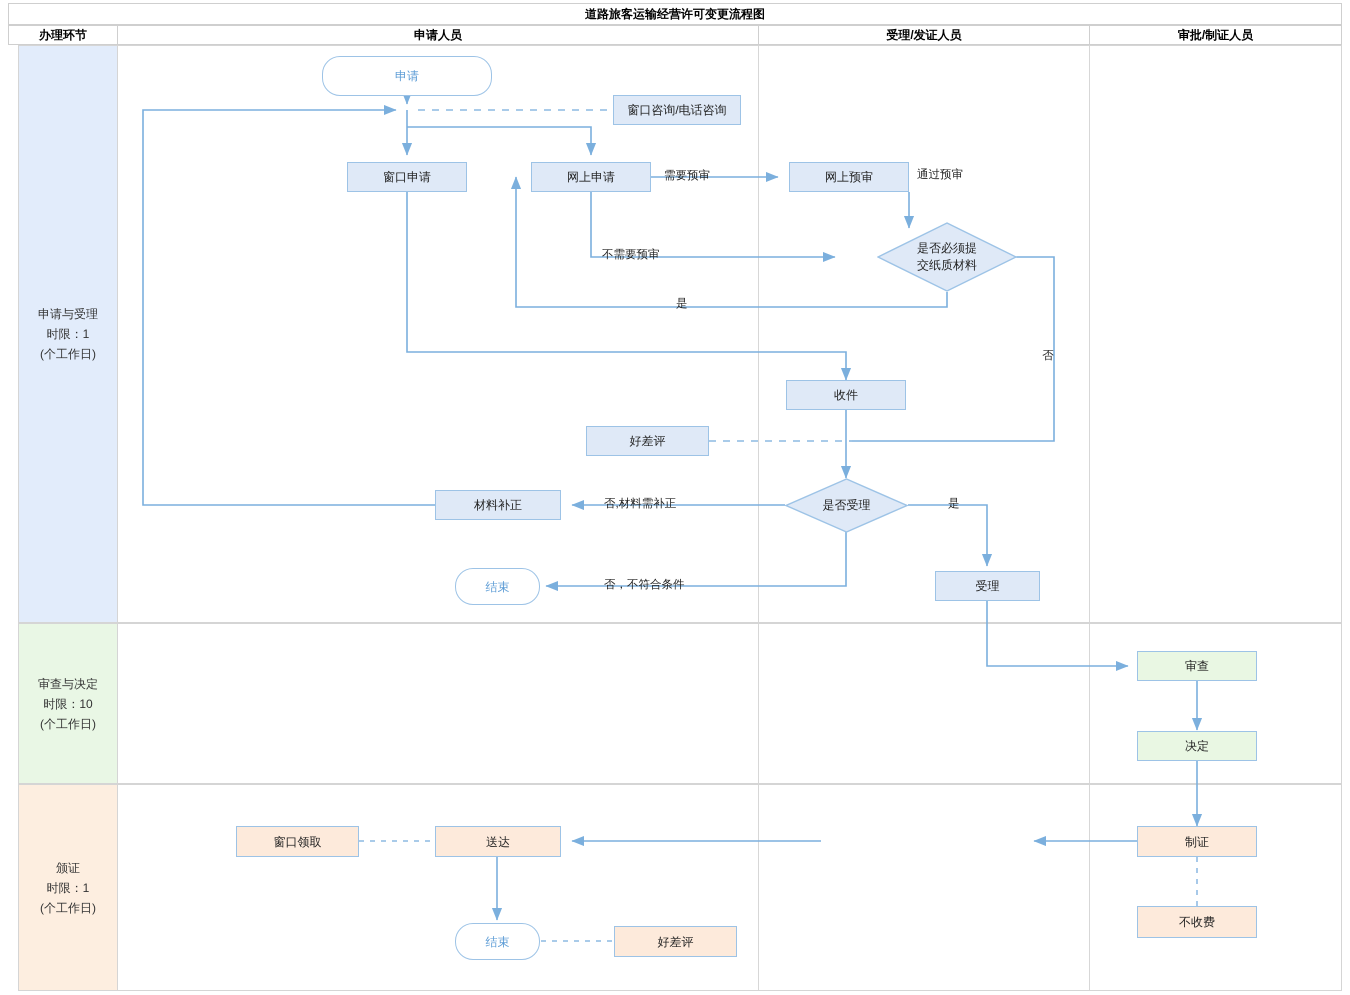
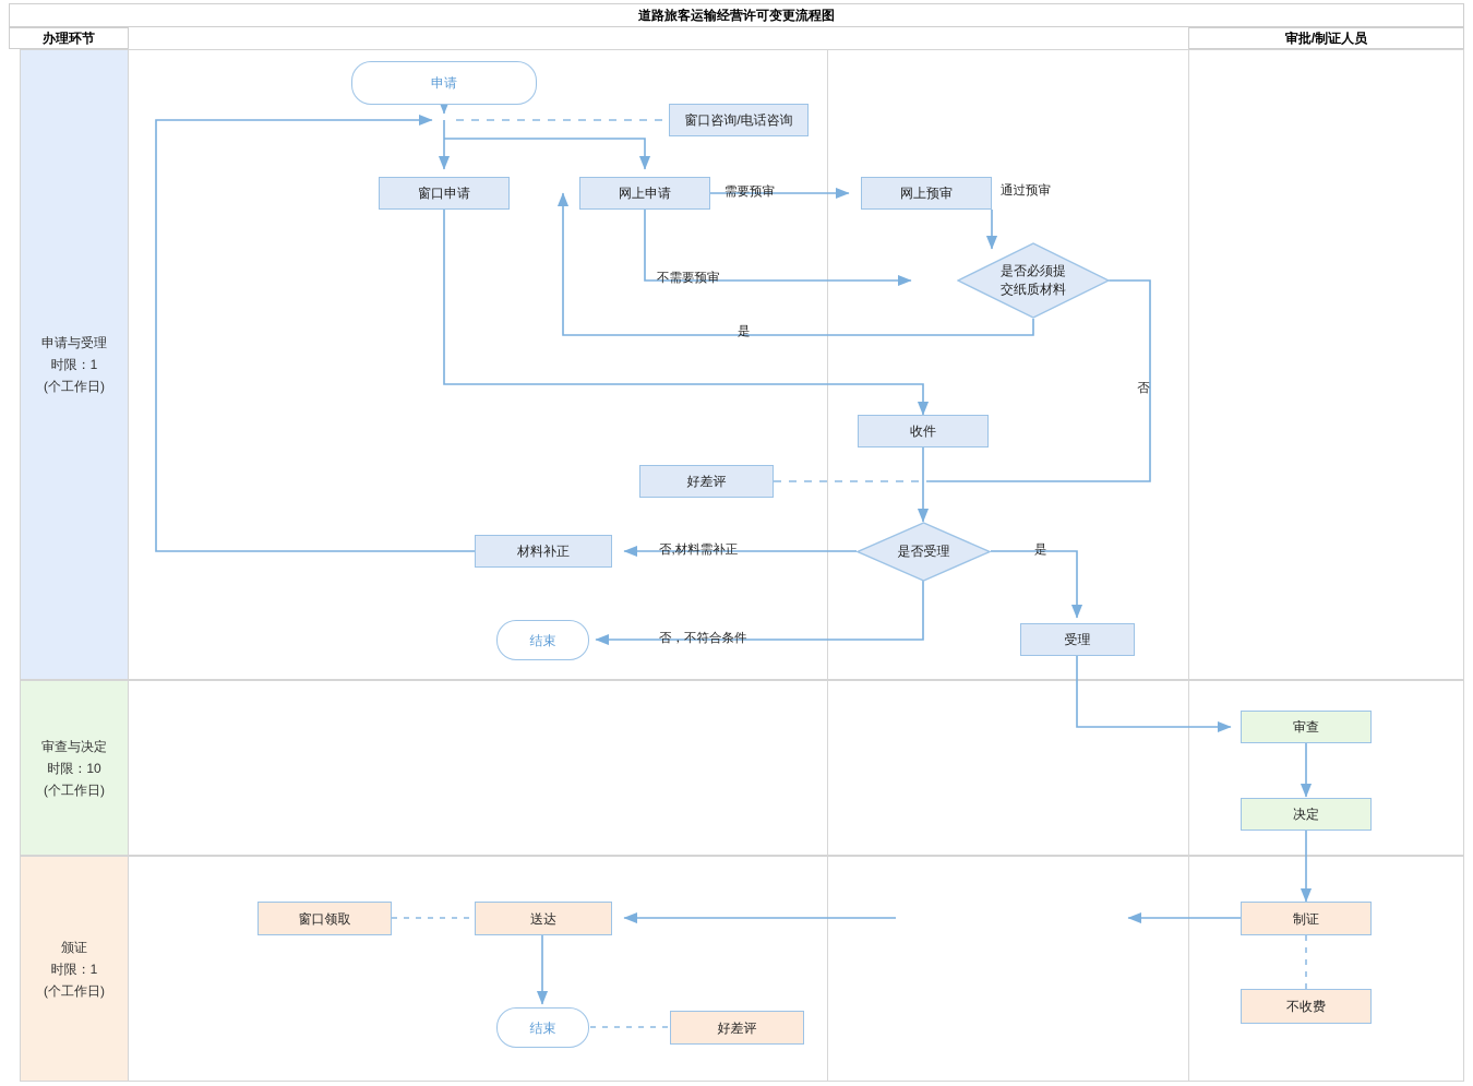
  道路旅客运输经营许可变更流程图
  办理环节
- 申请人员
- 受理/发证人员
  审批/制证人员
  申请与受理
  时限：1
  (个工作日)
  审查与决定
  时限：10
  (个工作日)
  颁证
  时限：1
  (个工作日)
  申请
  窗口咨询/电话咨询
  窗口申请
  网上申请
  网上预审
  是否必须提
  交纸质材料
  收件
  好差评
  材料补正
  是否受理
  结束
  受理
  审查
  决定
  制证
  不收费
  送达
  窗口领取
  结束
  好差评
  需要预审
  通过预审
  不需要预审
  是
  否,材料需补正
  是
  否，不符合条件
